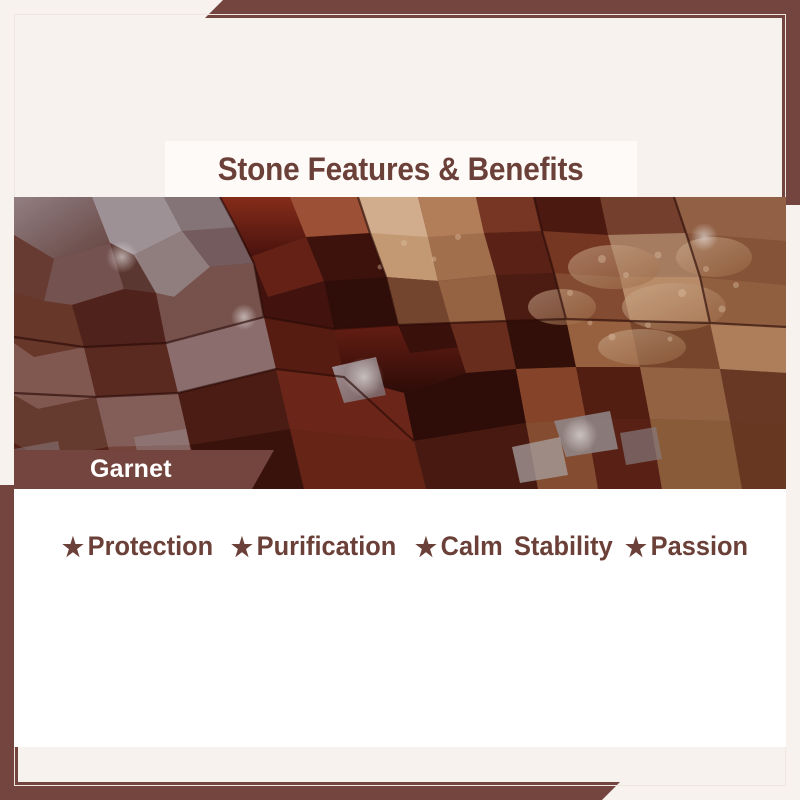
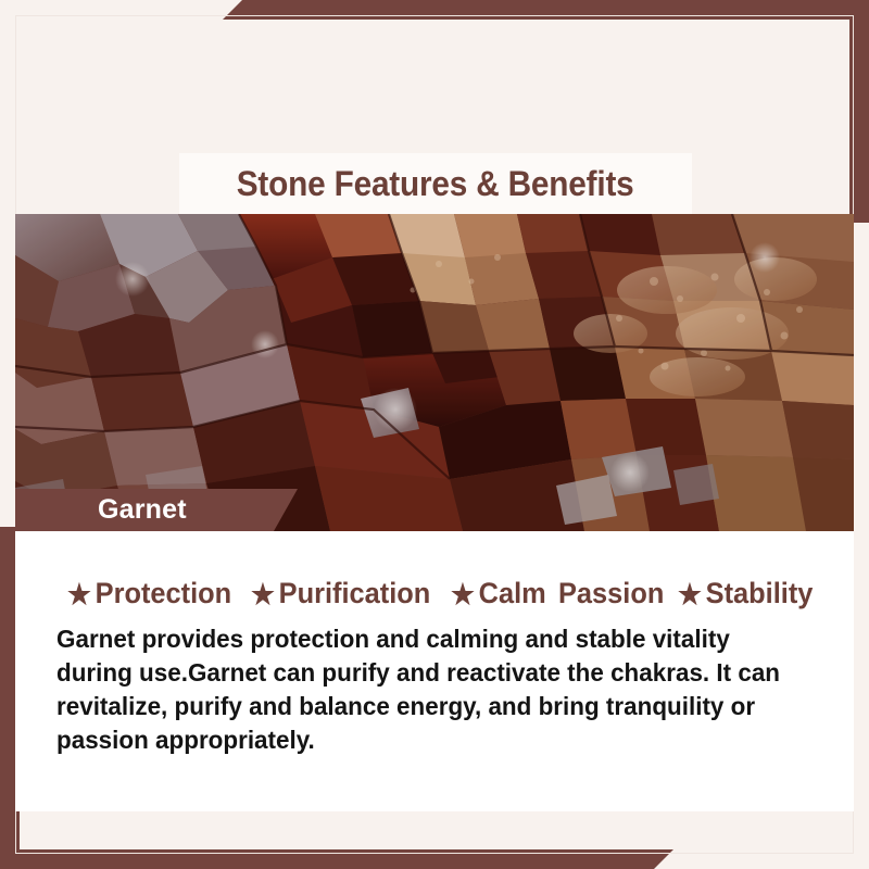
  Stone Features & Benefits
  Garnet
  ★
  Protection
  ★
  Purification
  ★
  Calm
- Stability
+ Passion
  ★
- Passion
+ Stability
+ Garnet provides protection and calming and stable vitality during use.Garnet can purify and reactivate the chakras. It can revitalize, purify and balance energy, and bring tranquility or passion appropriately.
